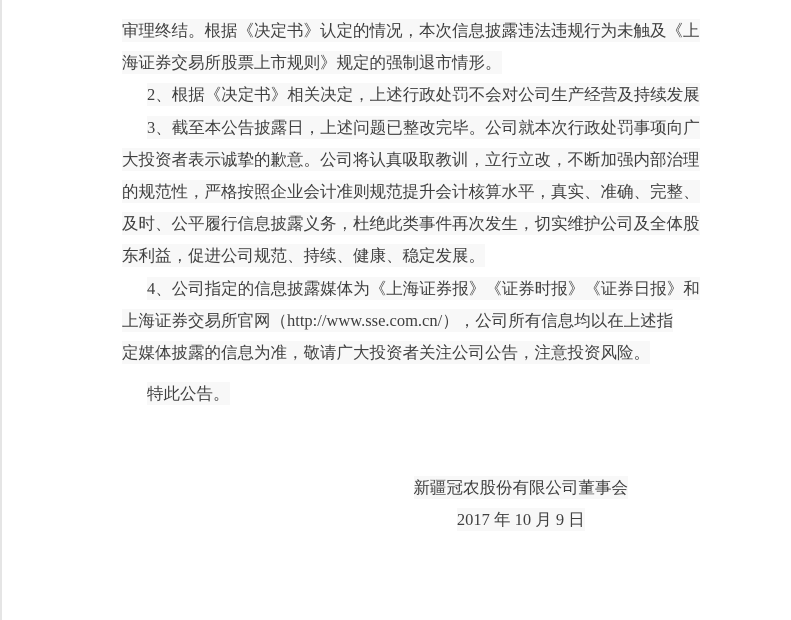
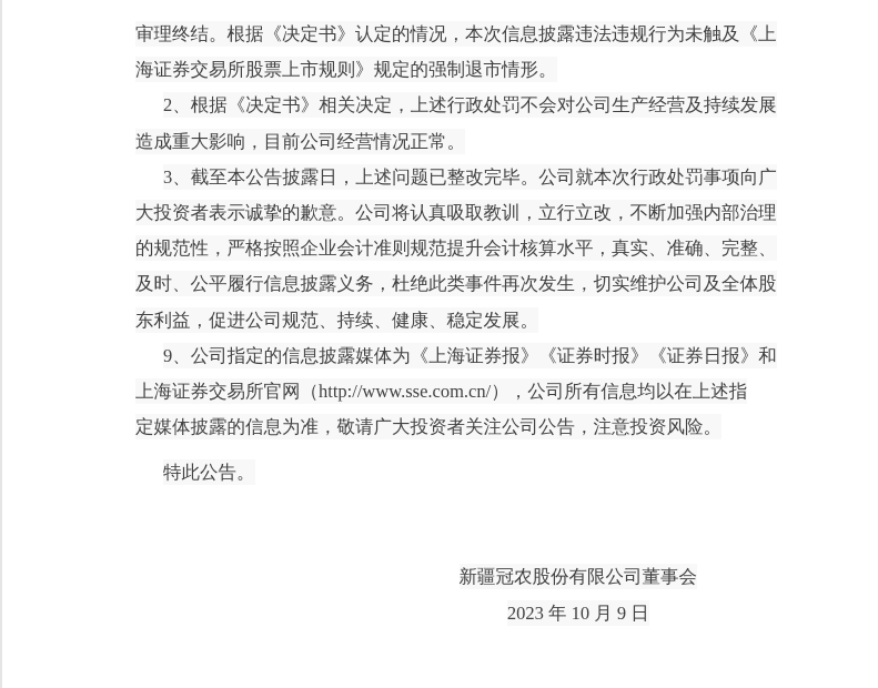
  审理终结。根据《决定书》认定的情况，本次信息披露违法违规行为未触及《上
  海证券交易所股票上市规则》规定的强制退市情形。
  2、根据《决定书》相关决定，上述行政处罚不会对公司生产经营及持续发展
+ 造成重大影响，目前公司经营情况正常。
  3、截至本公告披露日，上述问题已整改完毕。公司就本次行政处罚事项向广
  大投资者表示诚挚的歉意。公司将认真吸取教训，立行立改，不断加强内部治理
  的规范性，严格按照企业会计准则规范提升会计核算水平，真实、准确、完整、
  及时、公平履行信息披露义务，杜绝此类事件再次发生，切实维护公司及全体股
  东利益，促进公司规范、持续、健康、稳定发展。
- 4、公司指定的信息披露媒体为《上海证券报》《证券时报》《证券日报》和
+ 9、公司指定的信息披露媒体为《上海证券报》《证券时报》《证券日报》和
  上海证券交易所官网（http://www.sse.com.cn/），公司所有信息均以在上述指
  定媒体披露的信息为准，敬请广大投资者关注公司公告，注意投资风险。
  特此公告。
  新疆冠农股份有限公司董事会
- 2017 年 10 月 9 日
+ 2023 年 10 月 9 日
